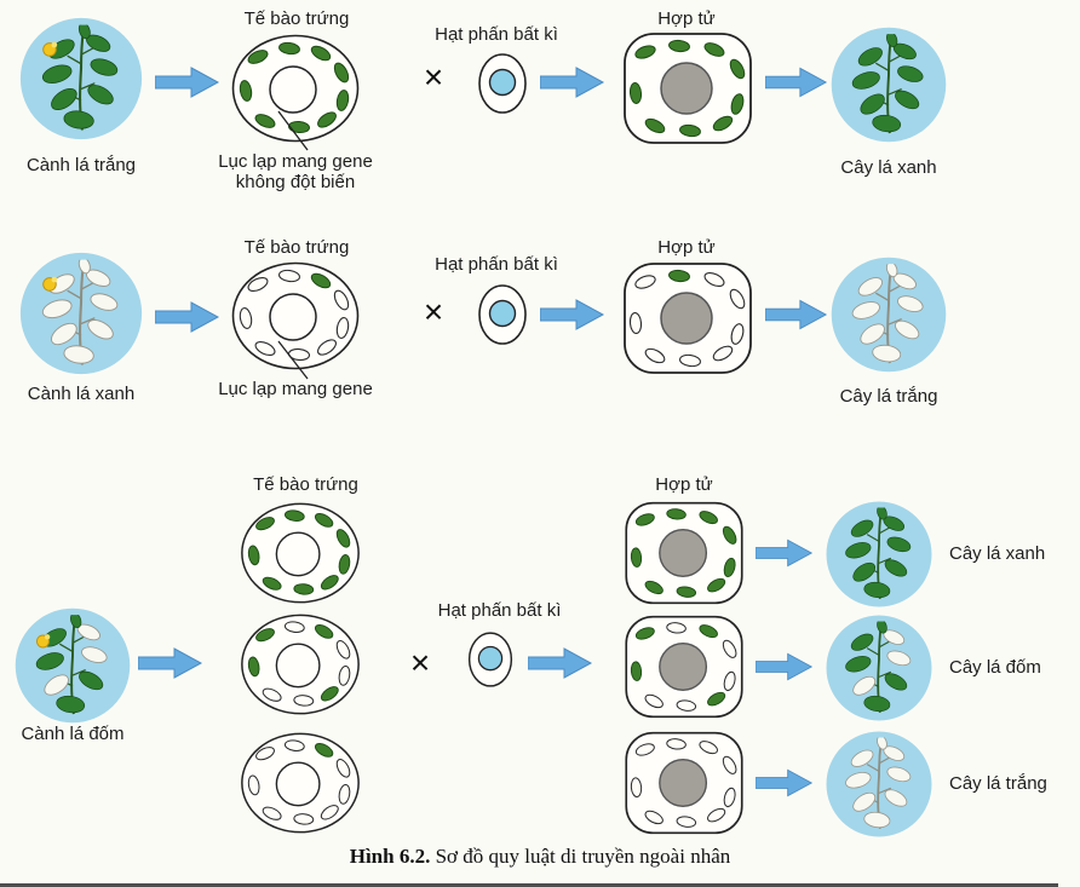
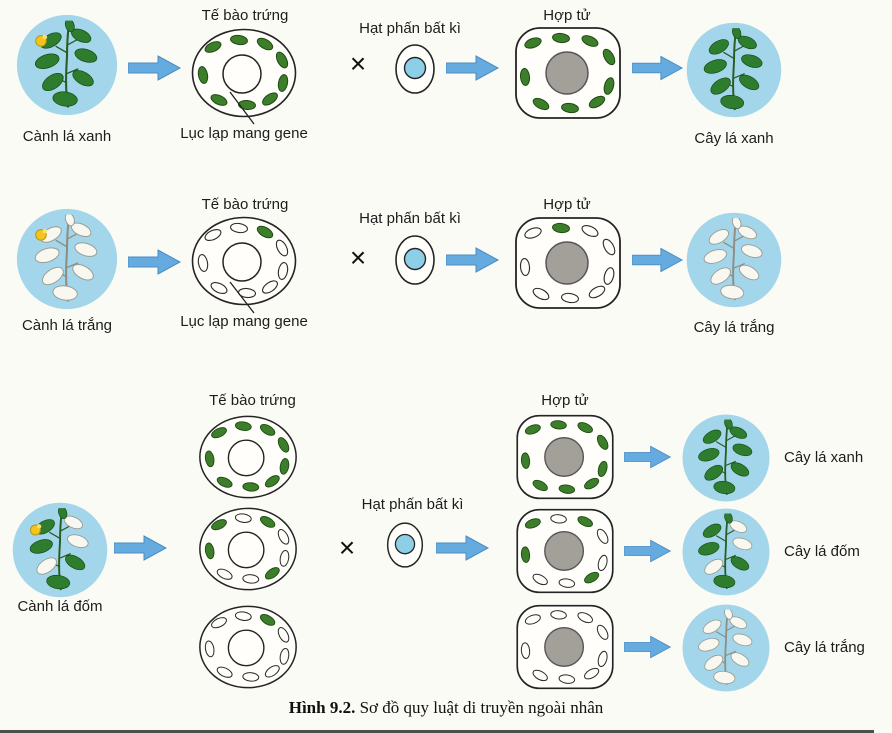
- Cành lá trắng
+ Cành lá xanh
  Tế bào trứng
  Lục lạp mang gene
- không đột biến
  ×
  Hạt phấn bất kì
  Hợp tử
  Cây lá xanh
- Cành lá xanh
+ Cành lá trắng
  Tế bào trứng
  Lục lạp mang gene
  ×
  Hạt phấn bất kì
  Hợp tử
  Cây lá trắng
  Cành lá đốm
  Tế bào trứng
  ×
  Hạt phấn bất kì
  Hợp tử
  Cây lá xanh
  Cây lá đốm
  Cây lá trắng
- Hình 6.2. Sơ đồ quy luật di truyền ngoài nhân
+ Hình 9.2. Sơ đồ quy luật di truyền ngoài nhân
